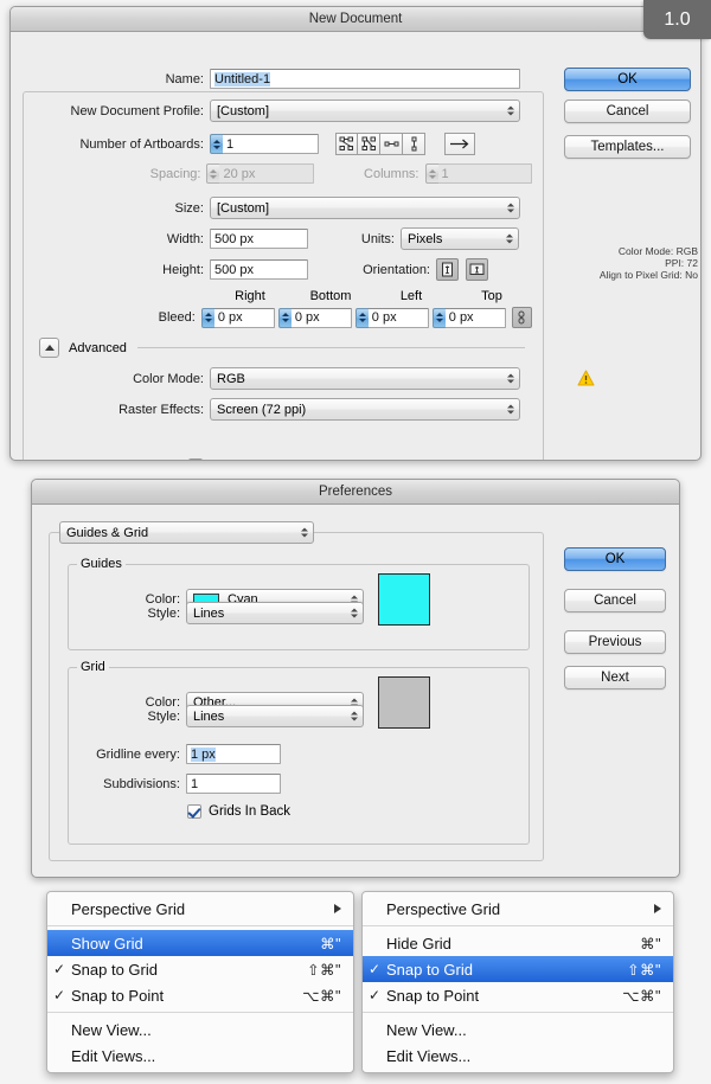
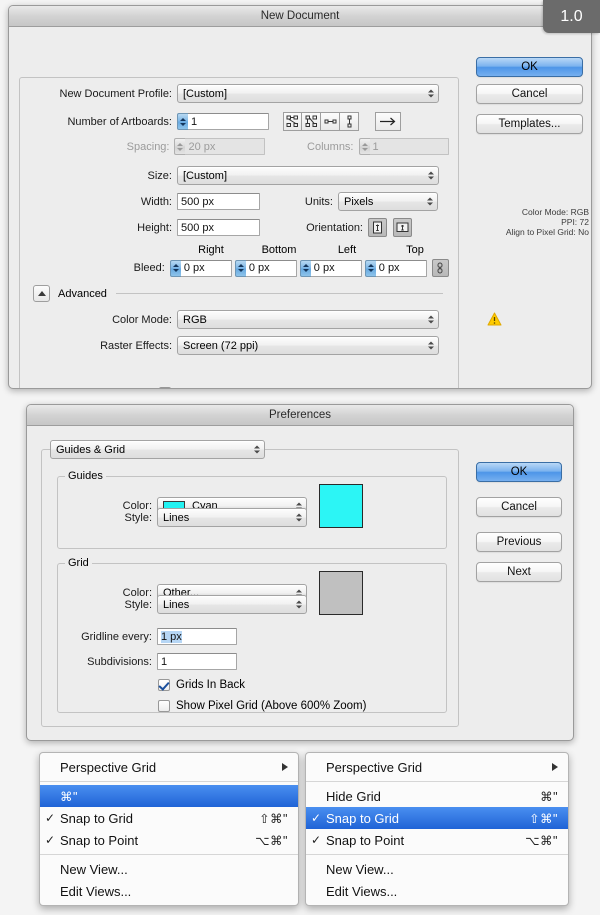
  New Document
- Name:
- Untitled-1
  New Document Profile:
  [Custom]
  Number of Artboards:
  1
  Spacing:
  20 px
  Columns:
  1
  Size:
  [Custom]
  Width:
  500 px
  Units:
  Pixels
  Height:
  500 px
  Orientation:
  Right
  Bottom
  Left
  Top
  Bleed:
  0 px
  0 px
  0 px
  0 px
  Advanced
  Color Mode:
  RGB
  Raster Effects:
  Screen (72 ppi)
  OK
  Cancel
  Templates...
  Color Mode: RGB
  PPI: 72
  Align to Pixel Grid: No
  Preferences
  Guides & Grid
  Guides
  Color:
  Cyan
  Style:
  Lines
  Grid
  Color:
  Other...
  Style:
  Lines
  Gridline every:
  1 px
  Subdivisions:
  1
  Grids In Back
+ Show Pixel Grid (Above 600% Zoom)
  OK
  Cancel
  Previous
  Next
  Perspective Grid
- Show Grid
  ⌘"
  ✓
  Snap to Grid
  ⇧⌘"
  ✓
  Snap to Point
  ⌥⌘"
  New View...
  Edit Views...
  Perspective Grid
  Hide Grid
  ⌘"
  ✓
  Snap to Grid
  ⇧⌘"
  ✓
  Snap to Point
  ⌥⌘"
  New View...
  Edit Views...
  1.0
